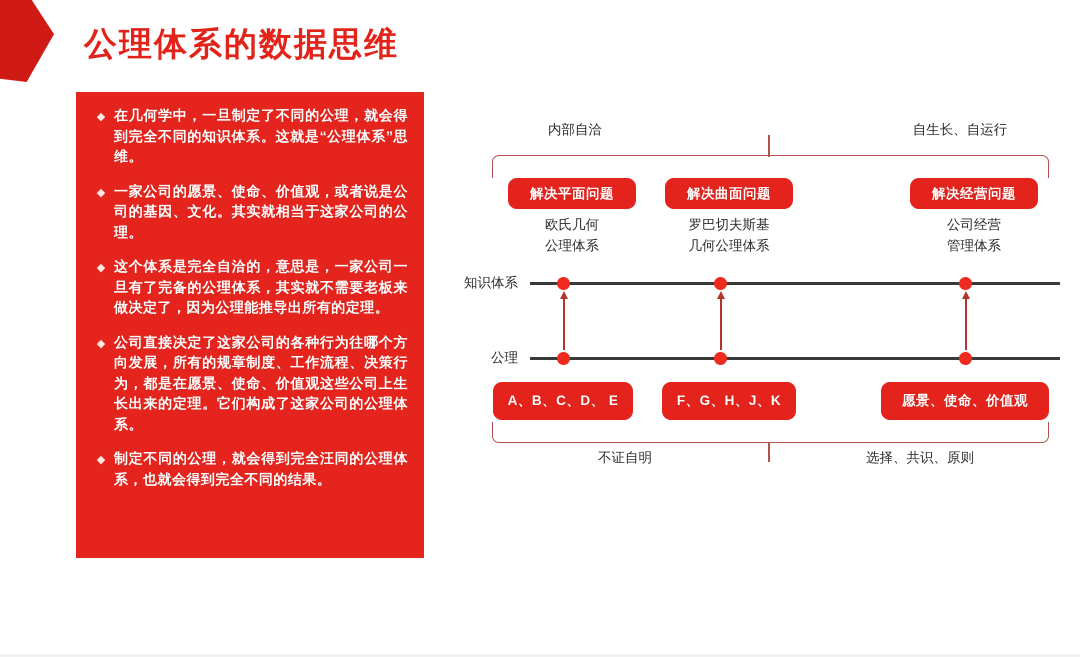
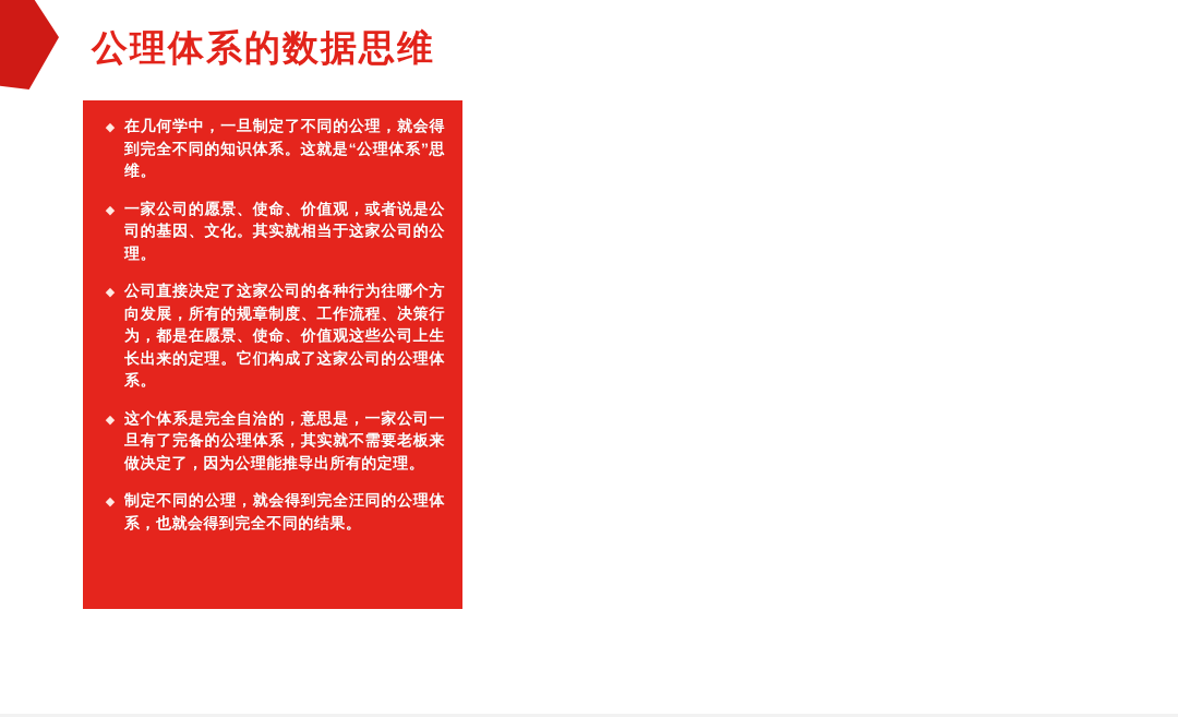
  公理体系的数据思维
  ◆
  在几何学中，一旦制定了不同的公理，就会得到完全不同的知识体系。这就是“公理体系”思维。
  ◆
  一家公司的愿景、使命、价值观，或者说是公司的基因、文化。其实就相当于这家公司的公理。
  ◆
- 这个体系是完全自洽的，意思是，一家公司一旦有了完备的公理体系，其实就不需要老板来做决定了，因为公理能推导出所有的定理。
+ 公司直接决定了这家公司的各种行为往哪个方向发展，所有的规章制度、工作流程、决策行为，都是在愿景、使命、价值观这些公司上生长出来的定理。它们构成了这家公司的公理体系。
  ◆
- 公司直接决定了这家公司的各种行为往哪个方向发展，所有的规章制度、工作流程、决策行为，都是在愿景、使命、价值观这些公司上生长出来的定理。它们构成了这家公司的公理体系。
+ 这个体系是完全自洽的，意思是，一家公司一旦有了完备的公理体系，其实就不需要老板来做决定了，因为公理能推导出所有的定理。
  ◆
  制定不同的公理，就会得到完全汪同的公理体系，也就会得到完全不同的结果。
- 内部自洽
- 自生长、自运行
- 解决平面问题
- 解决曲面问题
- 解决经营问题
- 欧氏几何
- 公理体系
- 罗巴切夫斯基
- 几何公理体系
- 公司经营
- 管理体系
- 知识体系
- 公理
- A、B、C、D、 E
- F、G、H、J、K
- 愿景、使命、价值观
- 不证自明
- 选择、共识、原则
